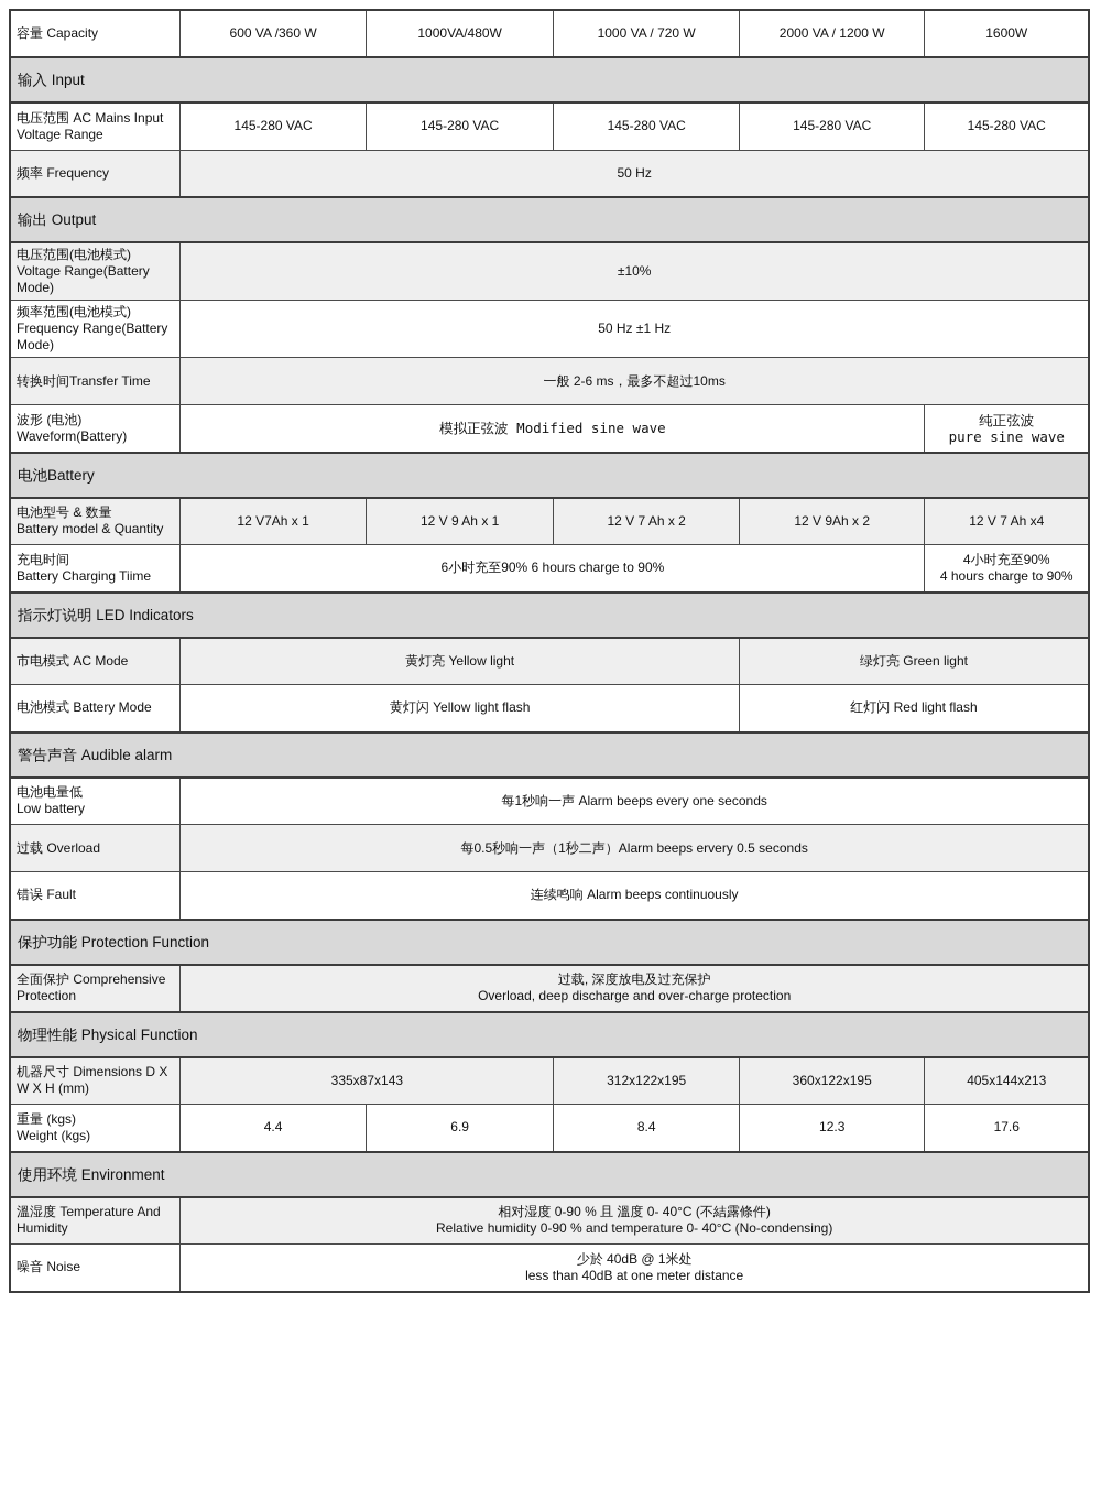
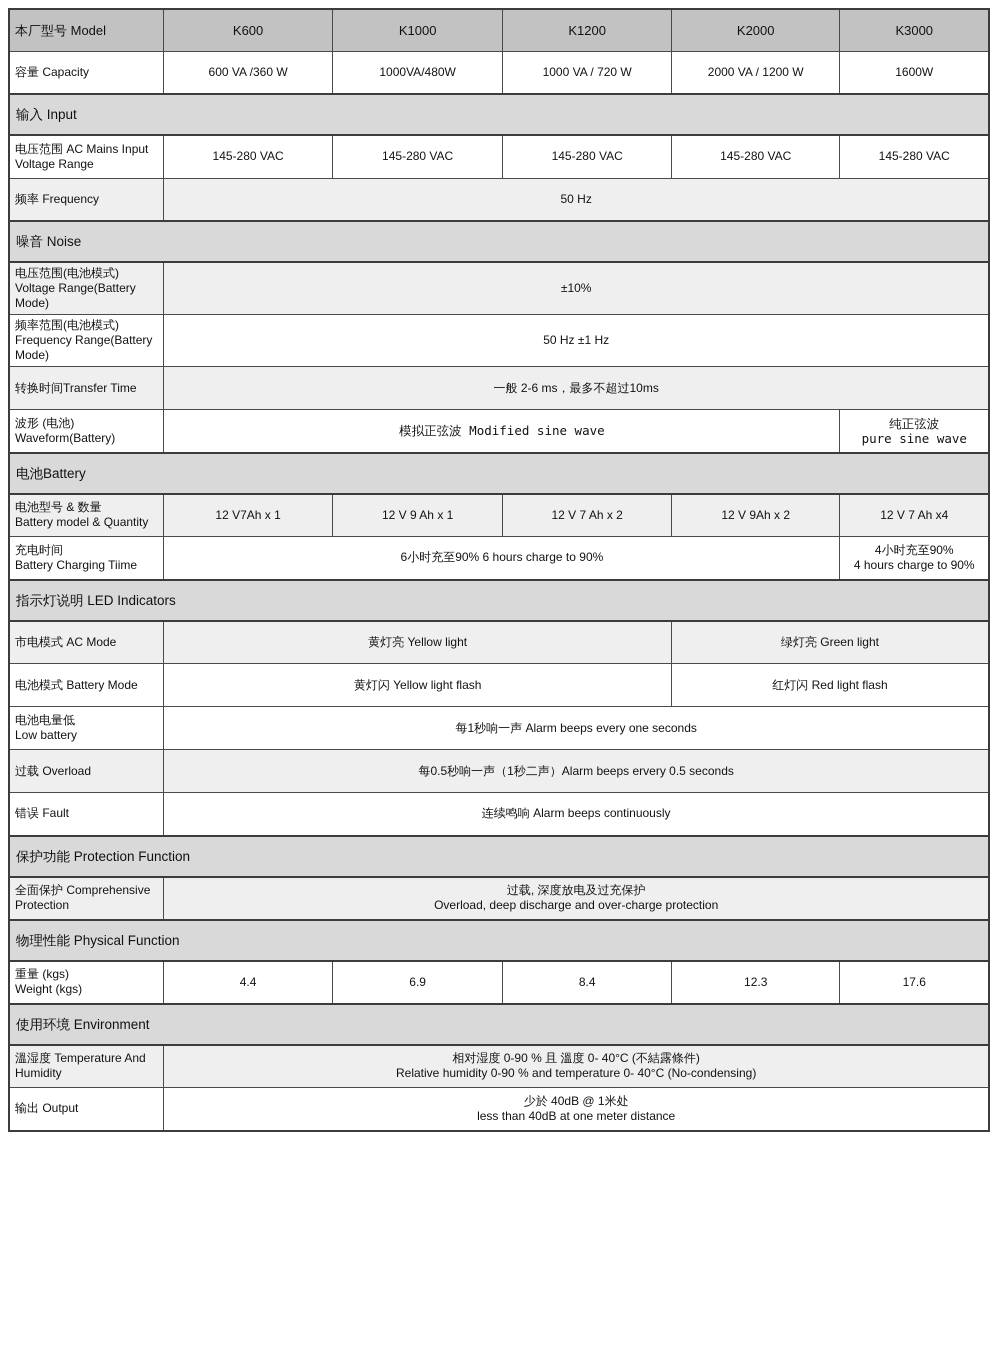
+ 本厂型号 Model	K600	K1000	K1200	K2000	K3000
  容量 Capacity	600 VA /360 W	1000VA/480W	1000 VA / 720 W	2000 VA / 1200 W	1600W
  输入 Input
  电压范围 AC Mains Input Voltage Range	145-280 VAC	145-280 VAC	145-280 VAC	145-280 VAC	145-280 VAC
  频率 Frequency	50 Hz
- 输出 Output
+ 噪音 Noise
  电压范围(电池模式) Voltage Range(Battery Mode)	±10%
  频率范围(电池模式) Frequency Range(Battery Mode)	50 Hz ±1 Hz
  转换时间Transfer Time	一般 2-6 ms，最多不超过10ms
  波形 (电池) Waveform(Battery)	模拟正弦波 Modified sine wave	纯正弦波 pure sine wave
  电池Battery
  电池型号 & 数量 Battery model & Quantity	12 V7Ah x 1	12 V 9 Ah x 1	12 V 7 Ah x 2	12 V 9Ah x 2	12 V 7 Ah x4
  充电时间 Battery Charging Tiime	6小时充至90% 6 hours charge to 90%	4小时充至90% 4 hours charge to 90%
  指示灯说明 LED Indicators
  市电模式 AC Mode	黄灯亮 Yellow light	绿灯亮 Green light
  电池模式 Battery Mode	黄灯闪 Yellow light flash	红灯闪 Red light flash
- 警告声音 Audible alarm
  电池电量低 Low battery	每1秒响一声 Alarm beeps every one seconds
  过载 Overload	每0.5秒响一声（1秒二声）Alarm beeps ervery 0.5 seconds
  错误 Fault	连续鸣响 Alarm beeps continuously
  保护功能 Protection Function
  全面保护 Comprehensive Protection	过载, 深度放电及过充保护 Overload, deep discharge and over-charge protection
  物理性能 Physical Function
- 机器尺寸 Dimensions D X W X H (mm)	335x87x143	312x122x195	360x122x195	405x144x213
  重量 (kgs) Weight (kgs)	4.4	6.9	8.4	12.3	17.6
  使用环境 Environment
  溫湿度 Temperature And Humidity	相对湿度 0-90 % 且 溫度 0- 40°C (不結露條件) Relative humidity 0-90 % and temperature 0- 40°C (No-condensing)
- 噪音 Noise	少於 40dB @ 1米处 less than 40dB at one meter distance
+ 输出 Output	少於 40dB @ 1米处 less than 40dB at one meter distance
